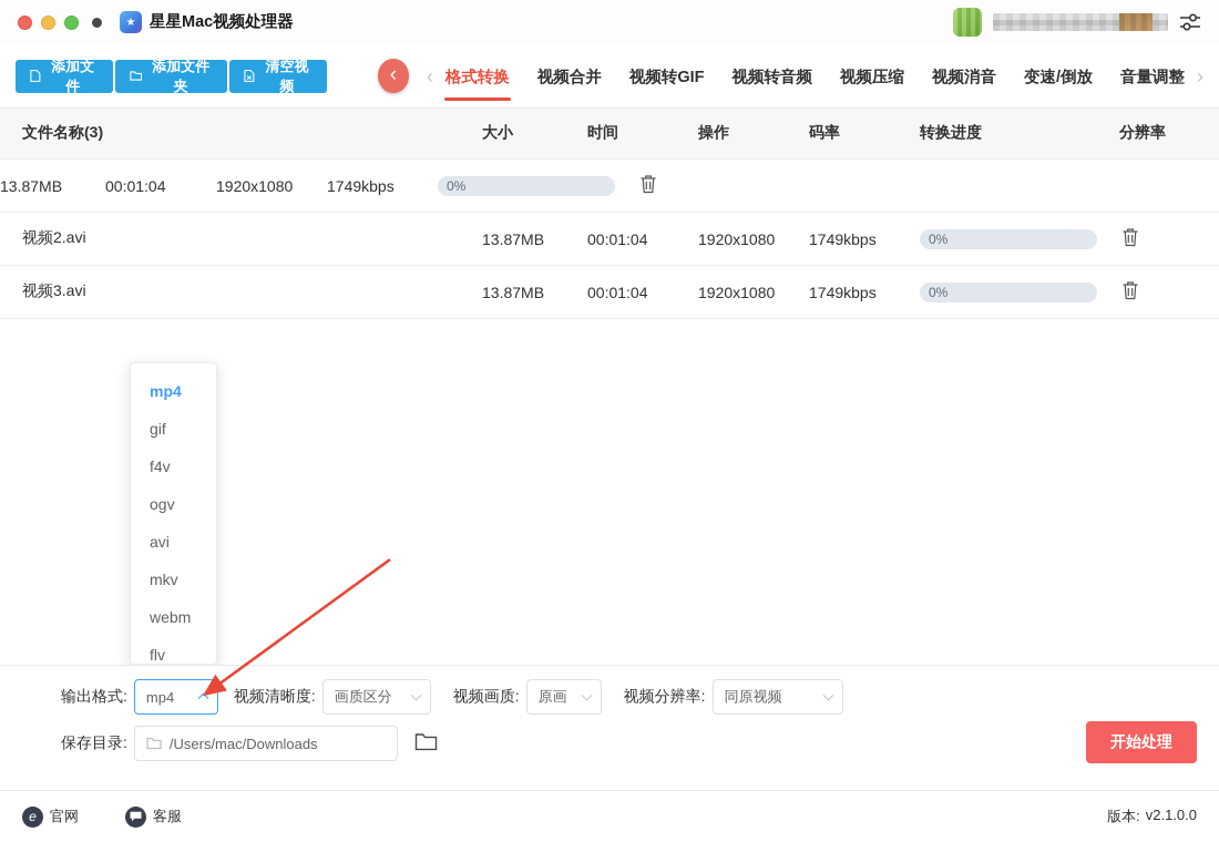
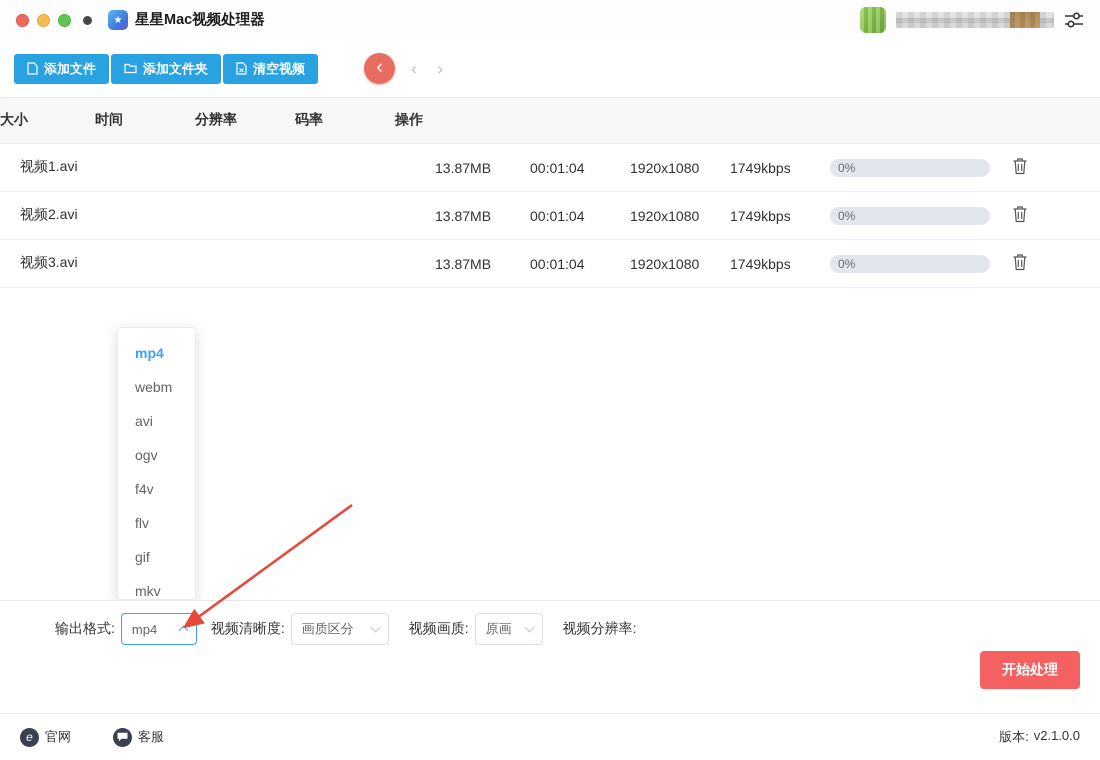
  ★
  星星Mac视频处理器
  添加文件
  添加文件夹
  清空视频
  ‹
  ‹
- 格式转换
- 视频合并
- 视频转GIF
- 视频转音频
- 视频压缩
- 视频消音
- 变速/倒放
- 音量调整
  ›
- 文件名称(3)
  大小
  时间
- 操作
+ 分辨率
  码率
- 转换进度
- 分辨率
+ 操作
+ 视频1.avi
  13.87MB
  00:01:04
  1920x1080
  1749kbps
  0%
  视频2.avi
  13.87MB
  00:01:04
  1920x1080
  1749kbps
  0%
  视频3.avi
  13.87MB
  00:01:04
  1920x1080
  1749kbps
  0%
  mp4
- gif
+ webm
- f4v
+ avi
  ogv
- avi
+ f4v
- mkv
+ flv
- webm
+ gif
- flv
+ mkv
  输出格式:
  mp4
  视频清晰度:
  画质区分
  视频画质:
  原画
  视频分辨率:
- 同原视频
- 保存目录:
- /Users/mac/Downloads
  开始处理
  e
  官网
  客服
  版本:
  v2.1.0.0
